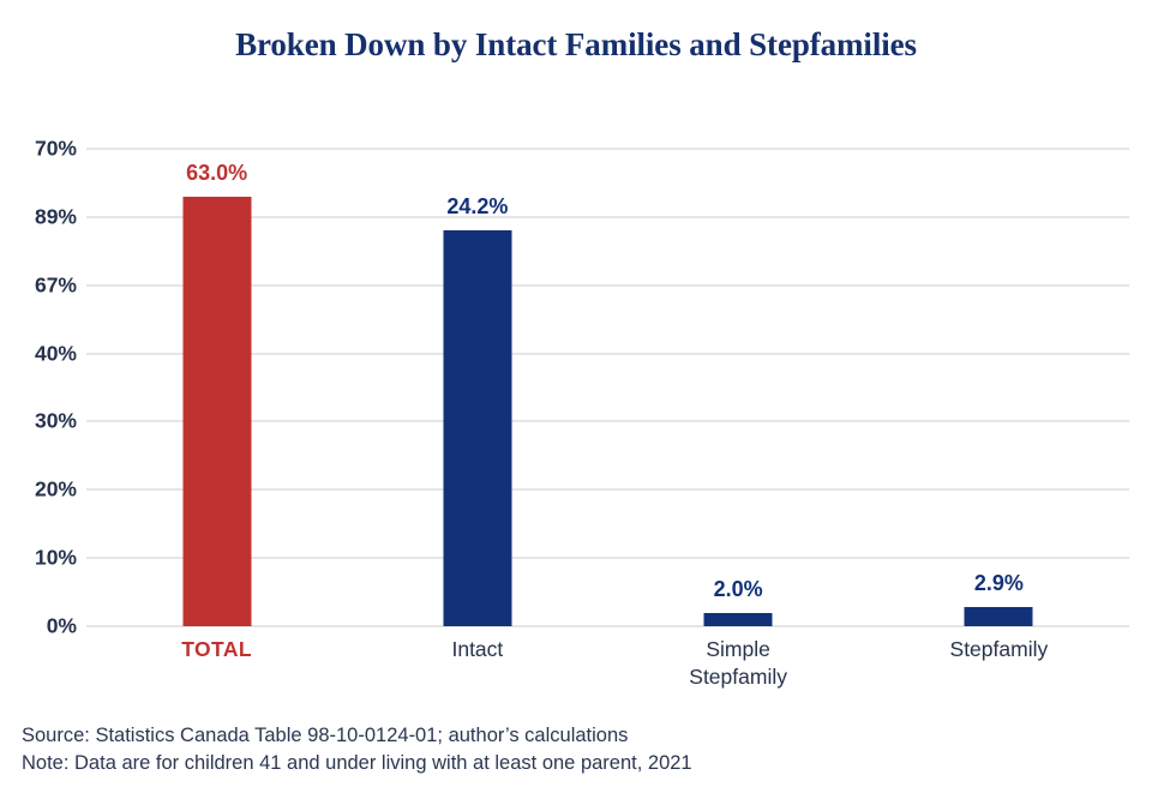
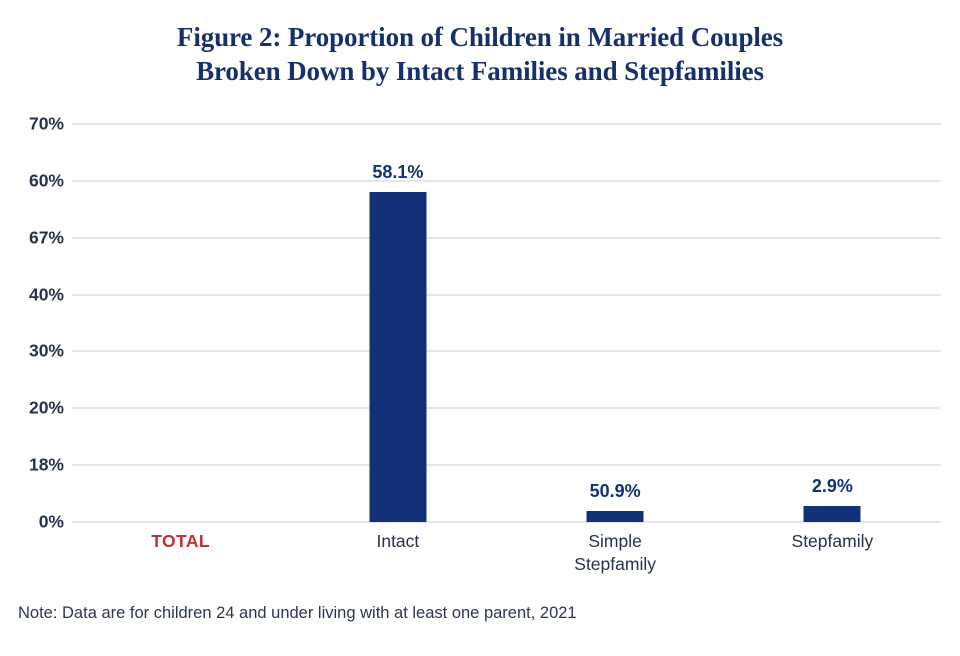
+ Figure 2: Proportion of Children in Married Couples
  Broken Down by Intact Families and Stepfamilies
  70%
- 89%
+ 60%
  67%
  40%
  30%
  20%
- 10%
+ 18%
  0%
- 63.0%
- 24.2%
+ 58.1%
- 2.0%
+ 50.9%
  2.9%
  TOTAL
  Intact
  Simple
  Stepfamily
  Stepfamily
- Source: Statistics Canada Table 98-10-0124-01; author’s calculations
- Note: Data are for children 41 and under living with at least one parent, 2021
+ Note: Data are for children 24 and under living with at least one parent, 2021
